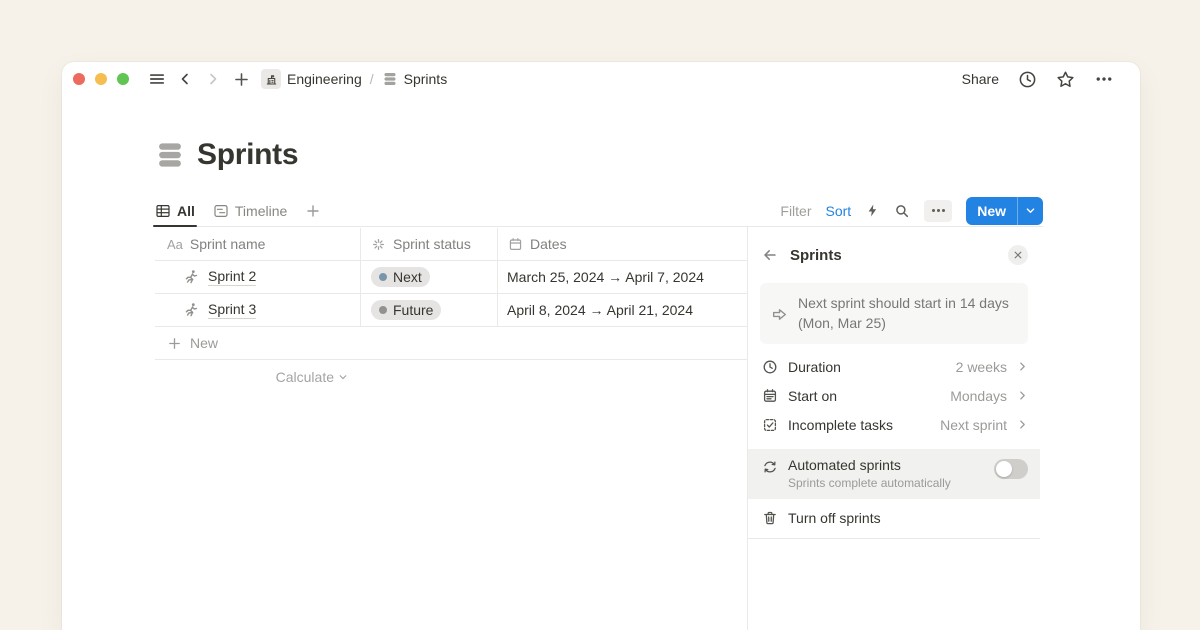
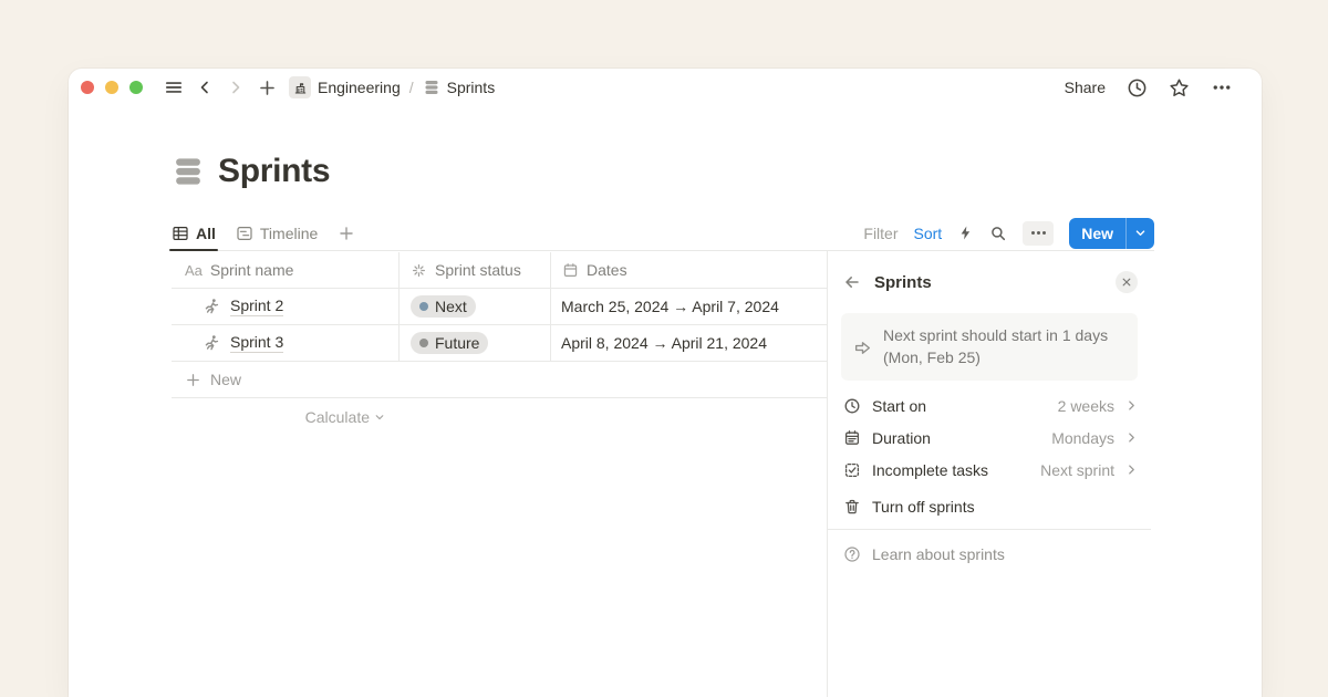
  Engineering
  /
  Sprints
  Share
  Sprints
  All
  Timeline
  Filter
  Sort
  New
  Aa
  Sprint name
  Sprint status
  Dates
  Sprint 2
  Next
  March 25, 2024 → April 7, 2024
  Sprint 3
  Future
  April 8, 2024 → April 21, 2024
  New
  Calculate
  Sprints
- Next sprint should start in 14 days
+ Next sprint should start in 1 days
- (Mon, Mar 25)
+ (Mon, Feb 25)
- Duration
+ Start on
  2 weeks
- Start on
+ Duration
  Mondays
  Incomplete tasks
  Next sprint
- Automated sprints
- Sprints complete automatically
  Turn off sprints
+ Learn about sprints
